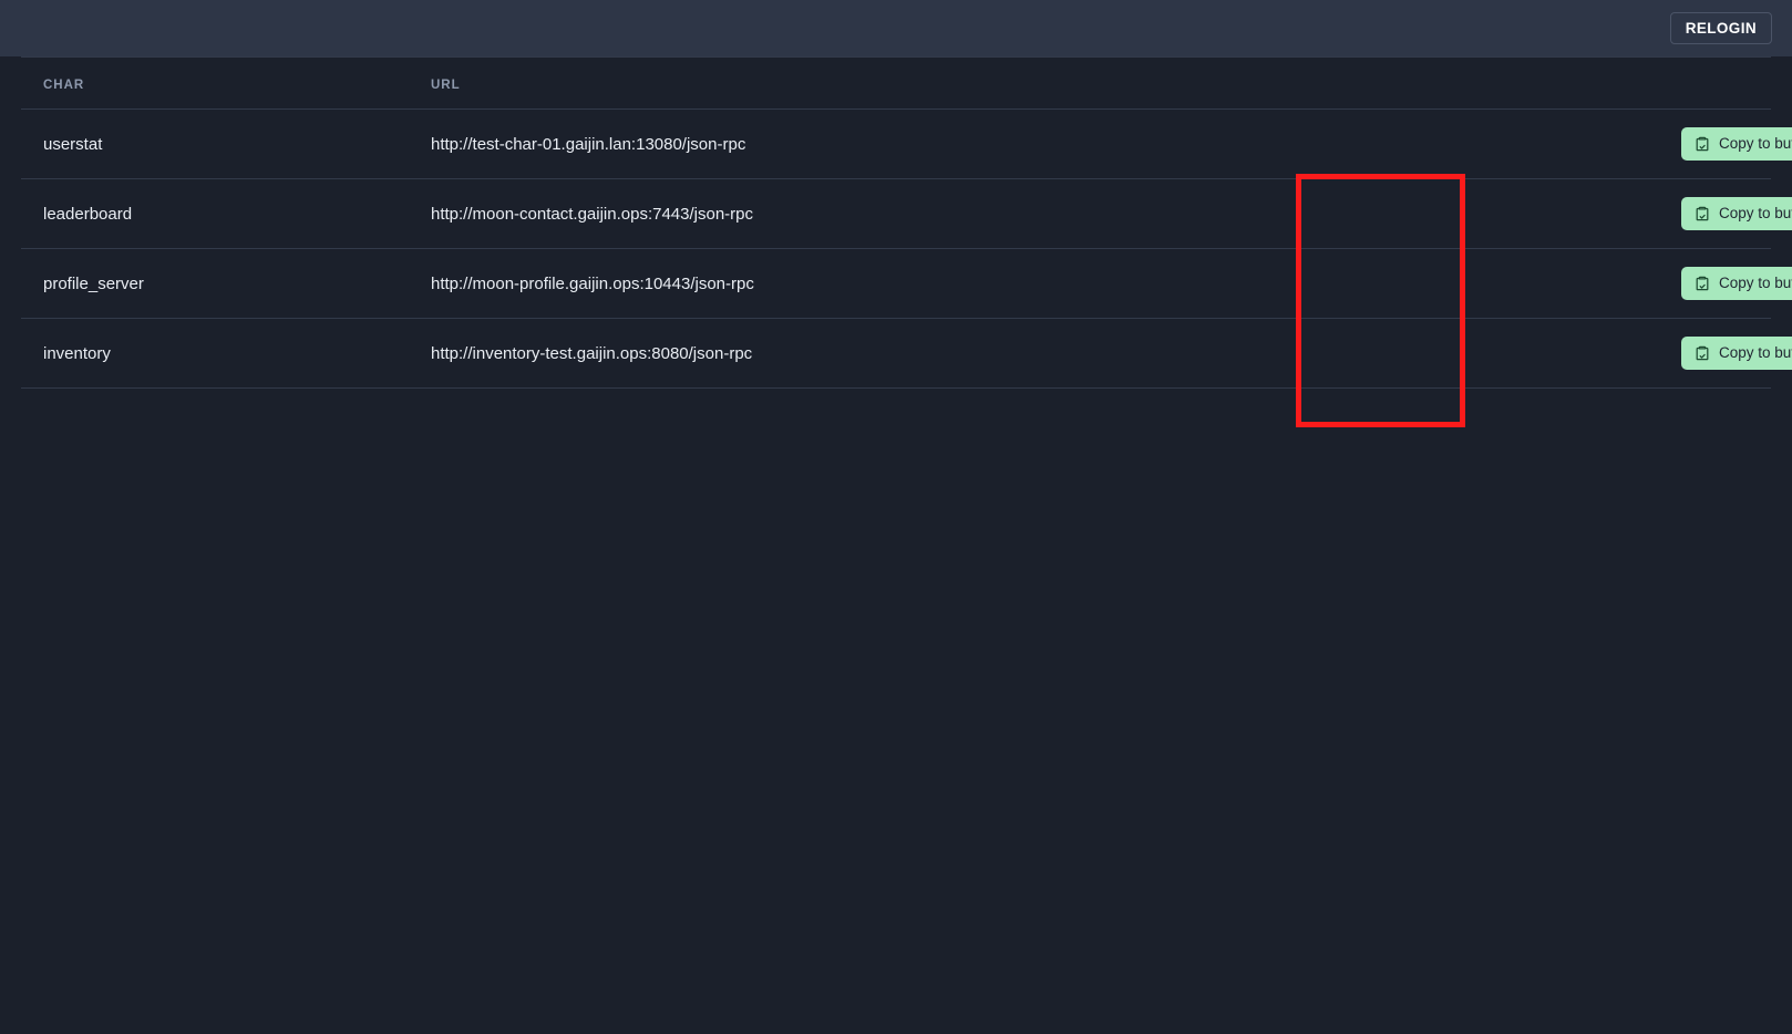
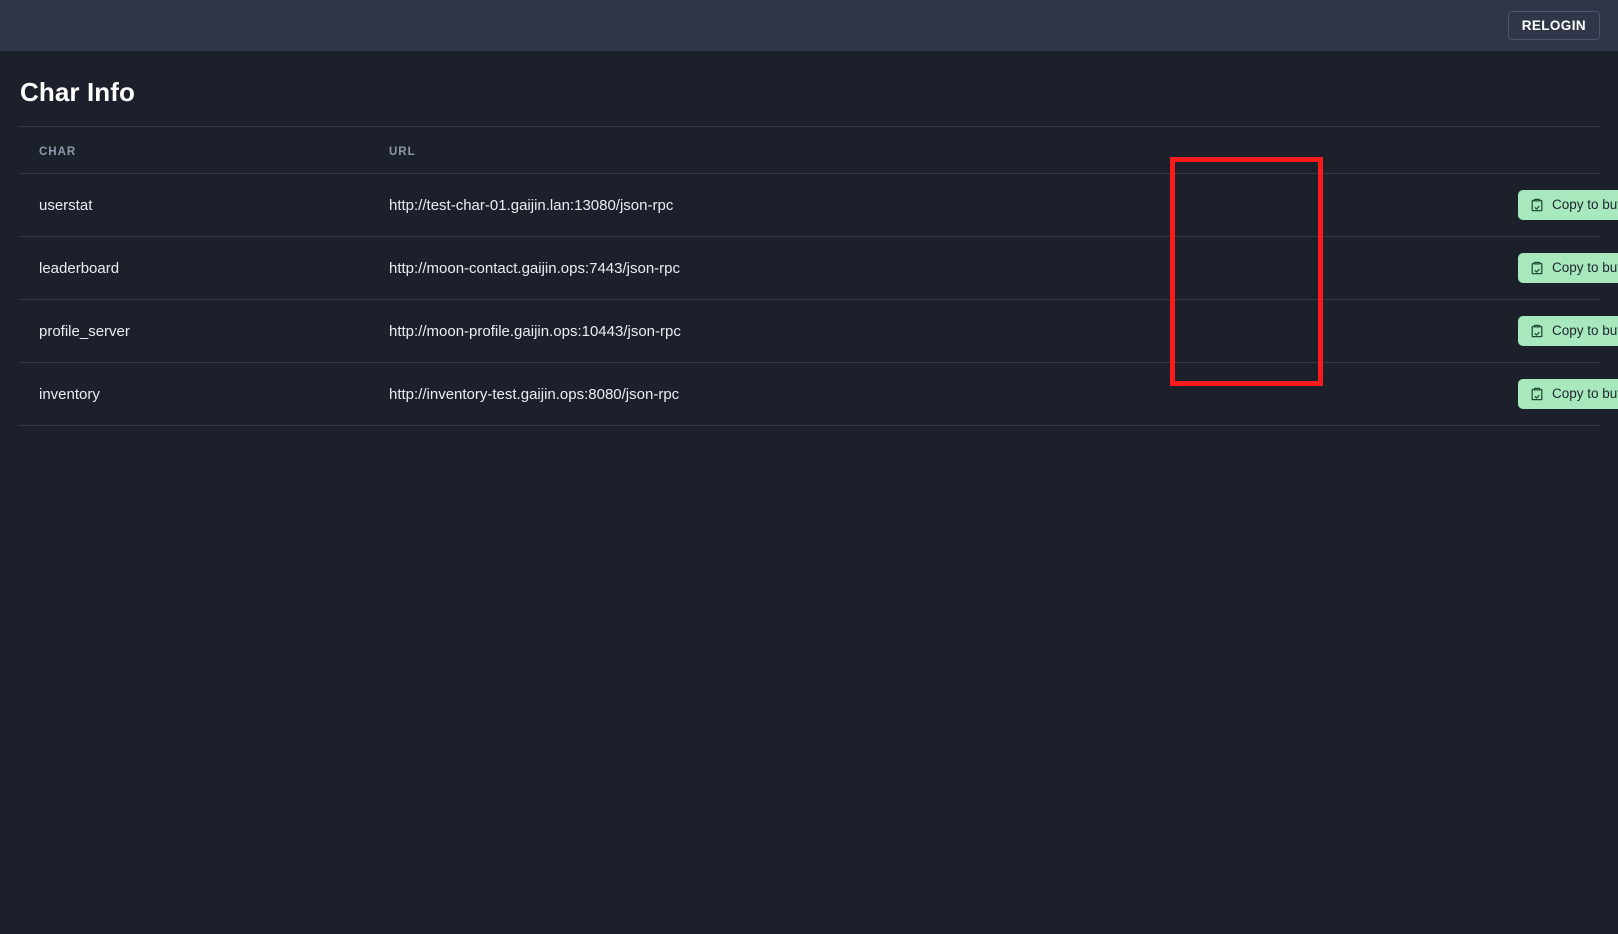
  RELOGIN
+ Char Info
  CHAR	URL
  userstat	http://test-char-01.gaijin.lan:13080/json-rpc	Copy to bu
  leaderboard	http://moon-contact.gaijin.ops:7443/json-rpc	Copy to bu
  profile_server	http://moon-profile.gaijin.ops:10443/json-rpc	Copy to bu
  inventory	http://inventory-test.gaijin.ops:8080/json-rpc	Copy to bu
